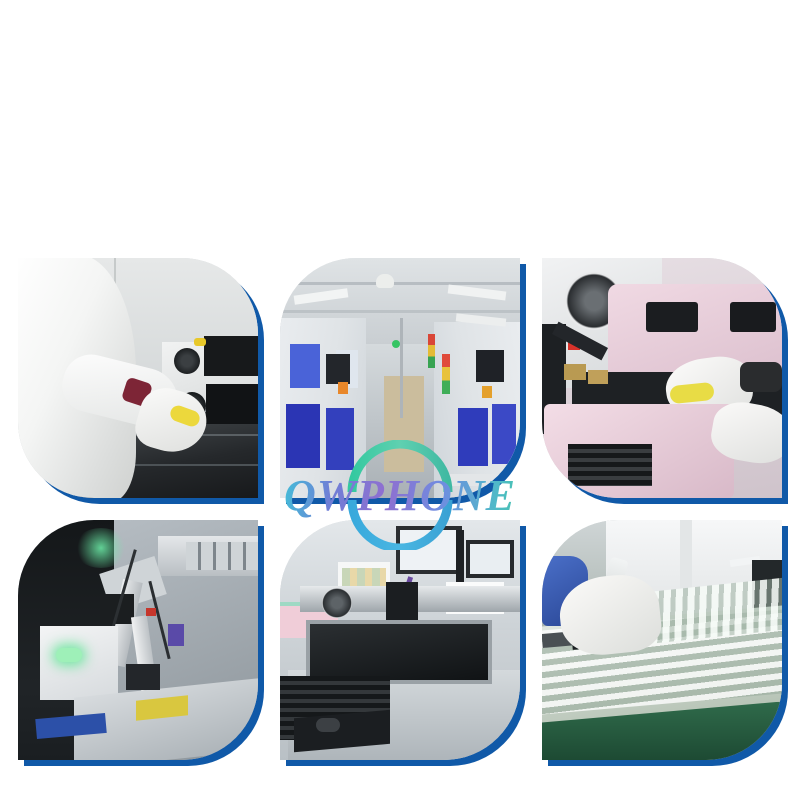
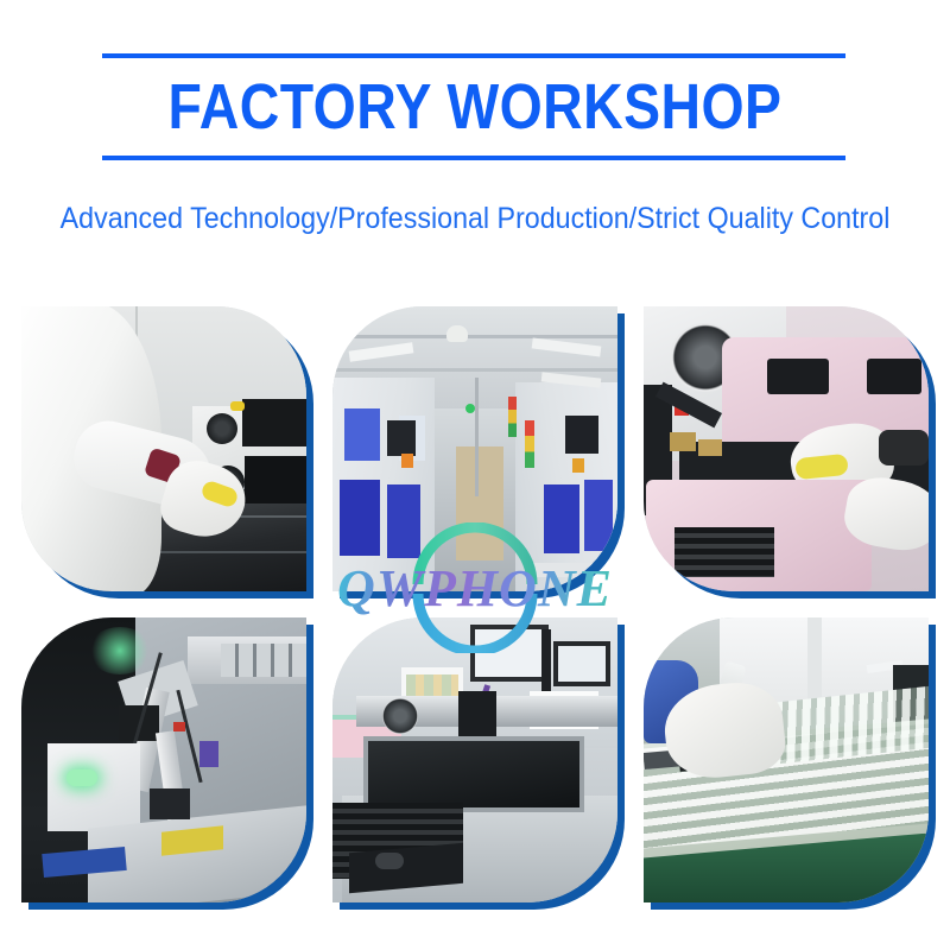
+ FACTORY WORKSHOP
+ Advanced Technology/Professional Production/Strict Quality Control
  QWPHONE
